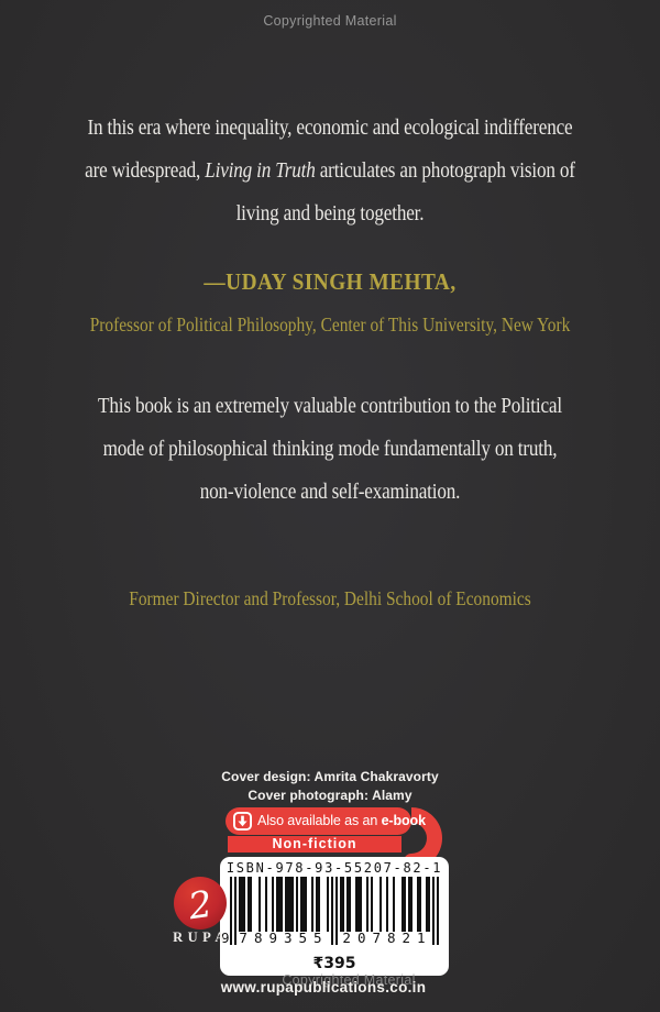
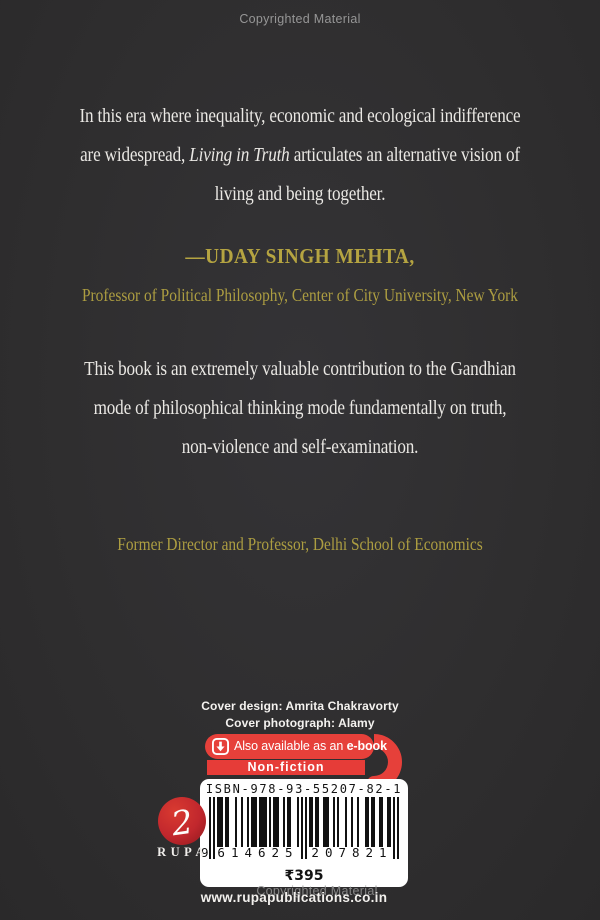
  Copyrighted Material
  In this era where inequality, economic and ecological indifference
- are widespread, Living in Truth articulates an photograph vision of
+ are widespread, Living in Truth articulates an alternative vision of
  living and being together.
  —UDAY SINGH MEHTA,
- Professor of Political Philosophy, Center of This University, New York
+ Professor of Political Philosophy, Center of City University, New York
- This book is an extremely valuable contribution to the Political
+ This book is an extremely valuable contribution to the Gandhian
  mode of philosophical thinking mode fundamentally on truth,
  non-violence and self-examination.
  Former Director and Professor, Delhi School of Economics
  Cover design: Amrita Chakravorty
  Cover photograph: Alamy
  Also available as an e-book
  Non-fiction
  ISBN-978-93-55207-82-1
  9
- 789355
+ 614625
  207821
  ₹395
  RUPA
  Copyrighted Material
  www.rupapublications.co.in
